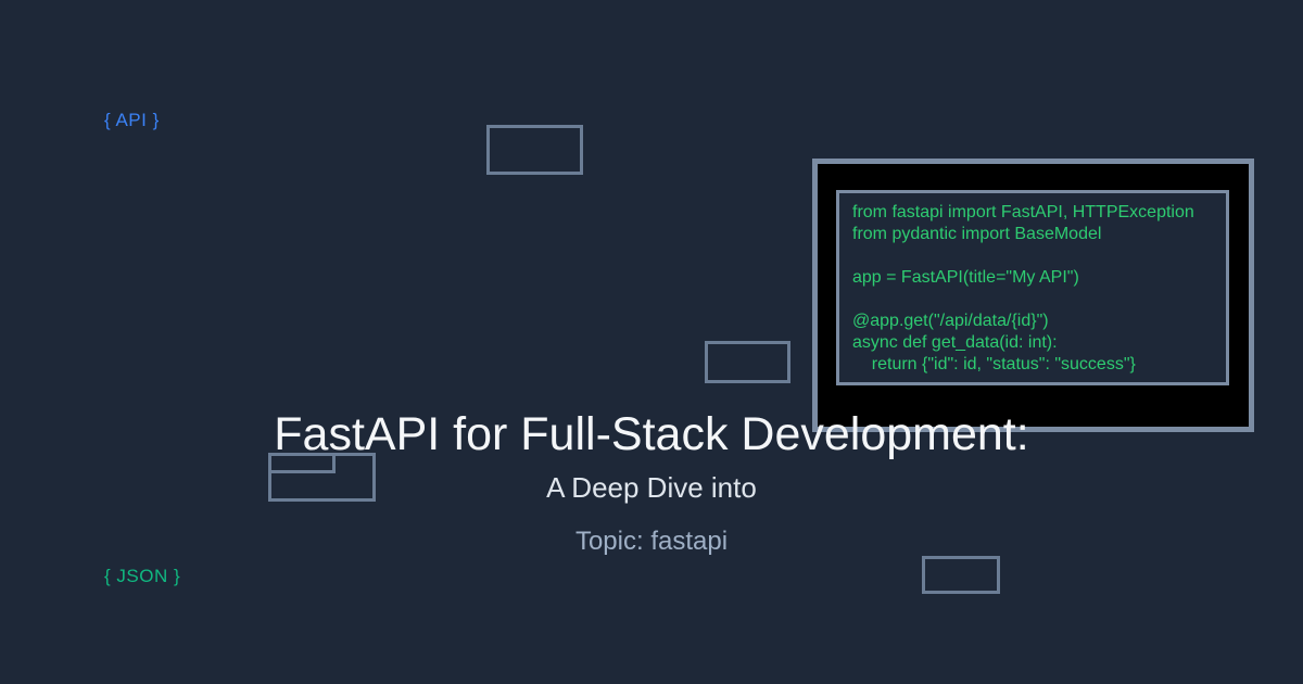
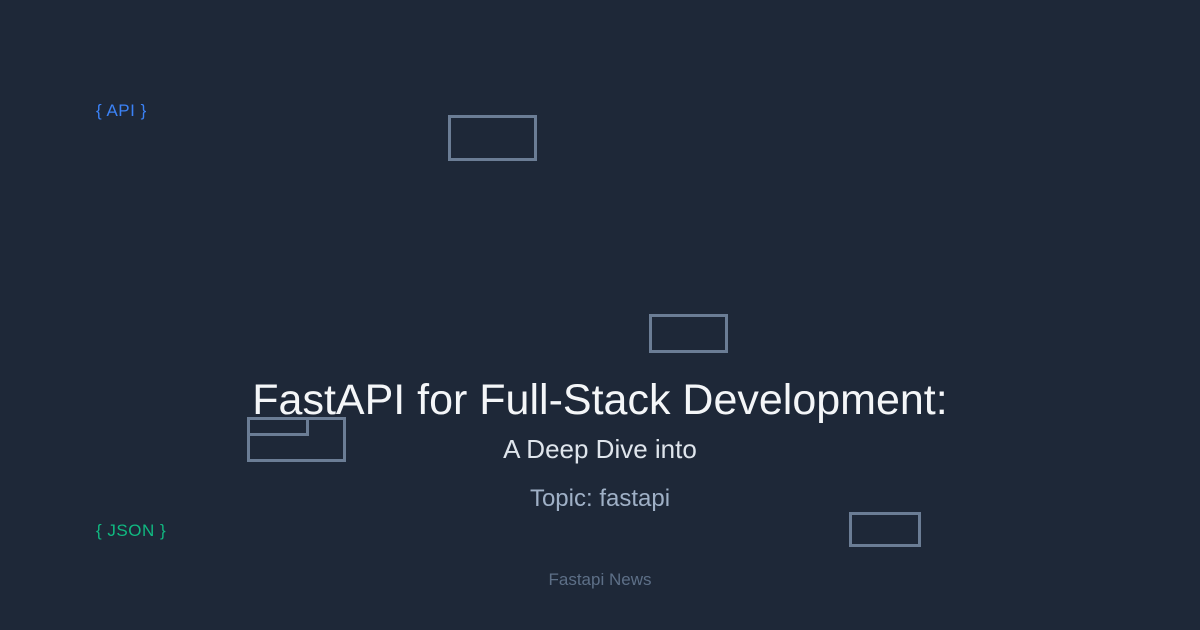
  { API }
  { JSON }
- from fastapi import FastAPI, HTTPException
- from pydantic import BaseModel
- app = FastAPI(title="My API")
- @app.get("/api/data/{id}")
- async def get_data(id: int):
- return {"id": id, "status": "success"}
  FastAPI for Full-Stack Development:
  A Deep Dive into
  Topic: fastapi
+ Fastapi News
